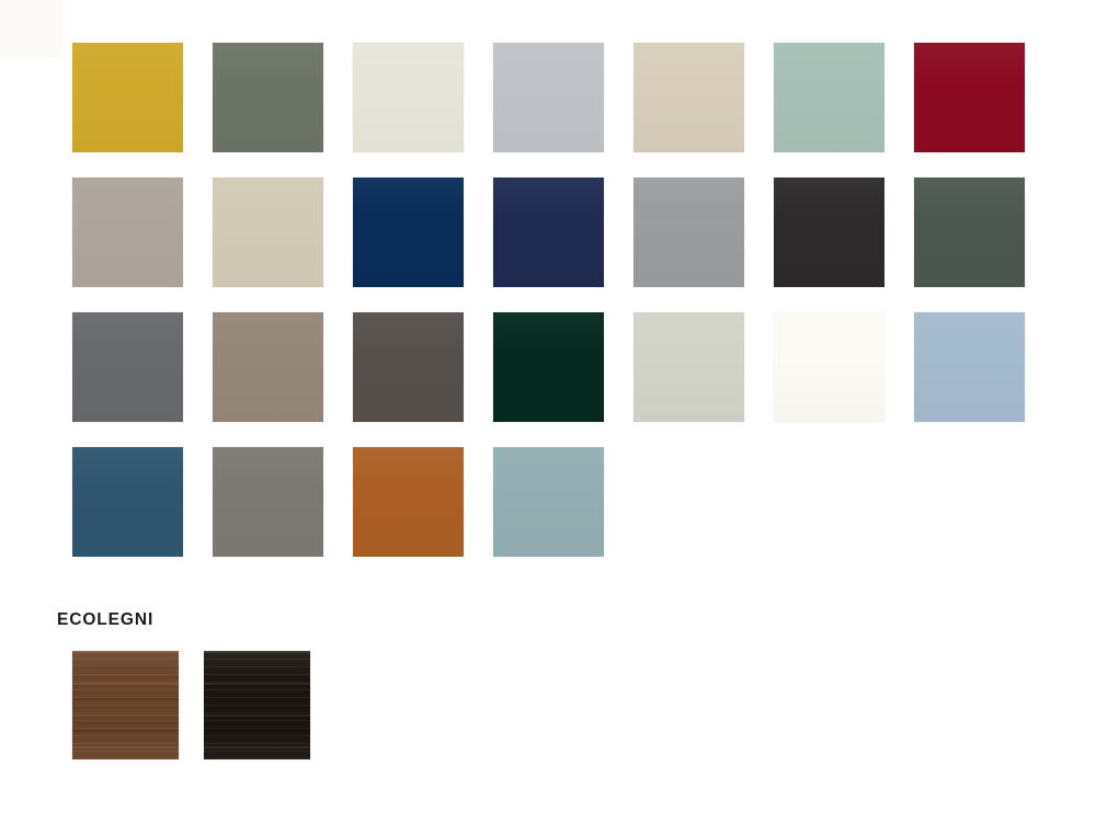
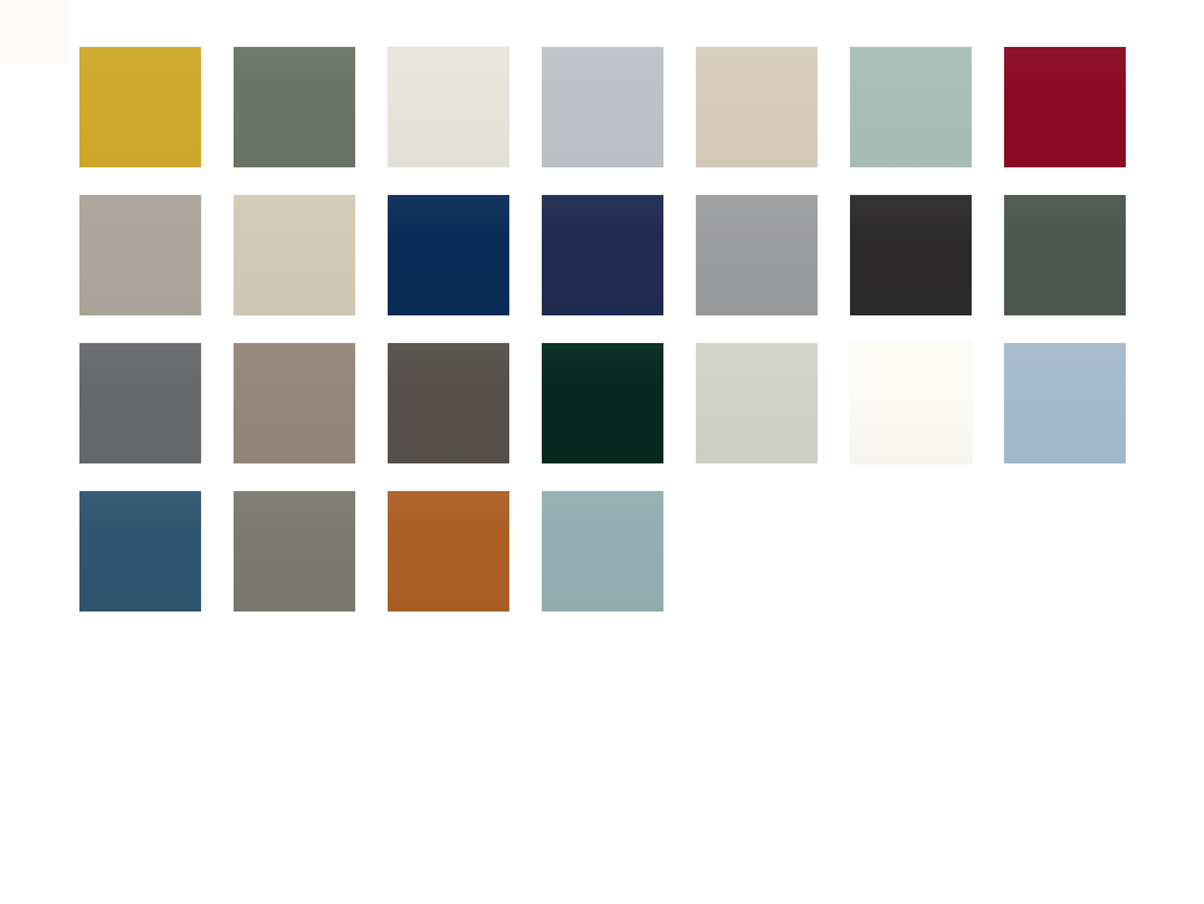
- ECOLEGNI
